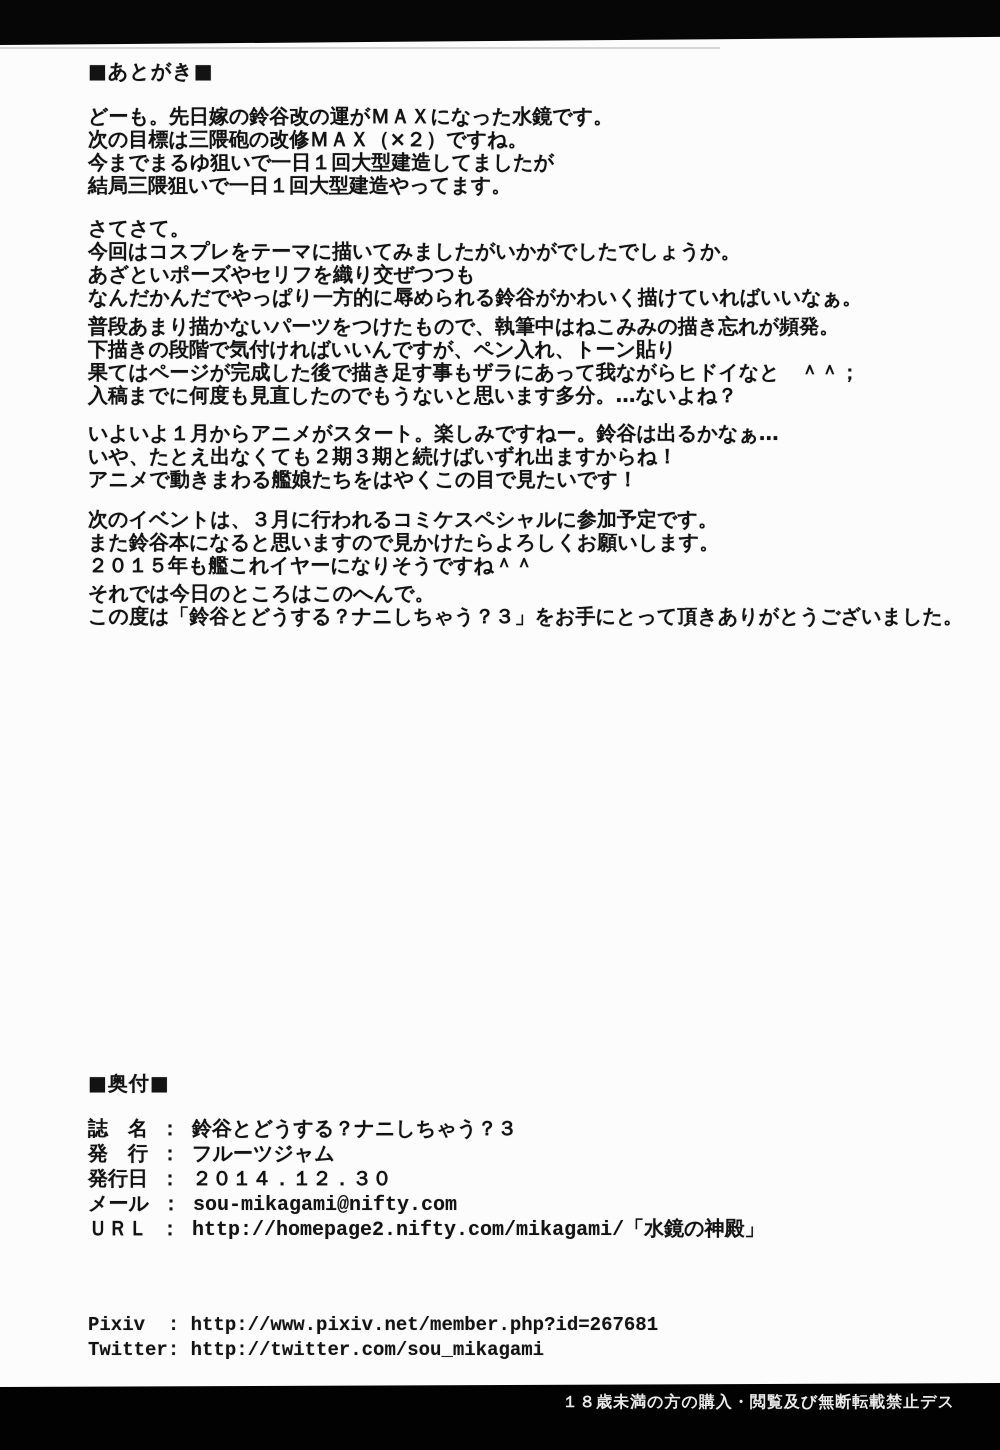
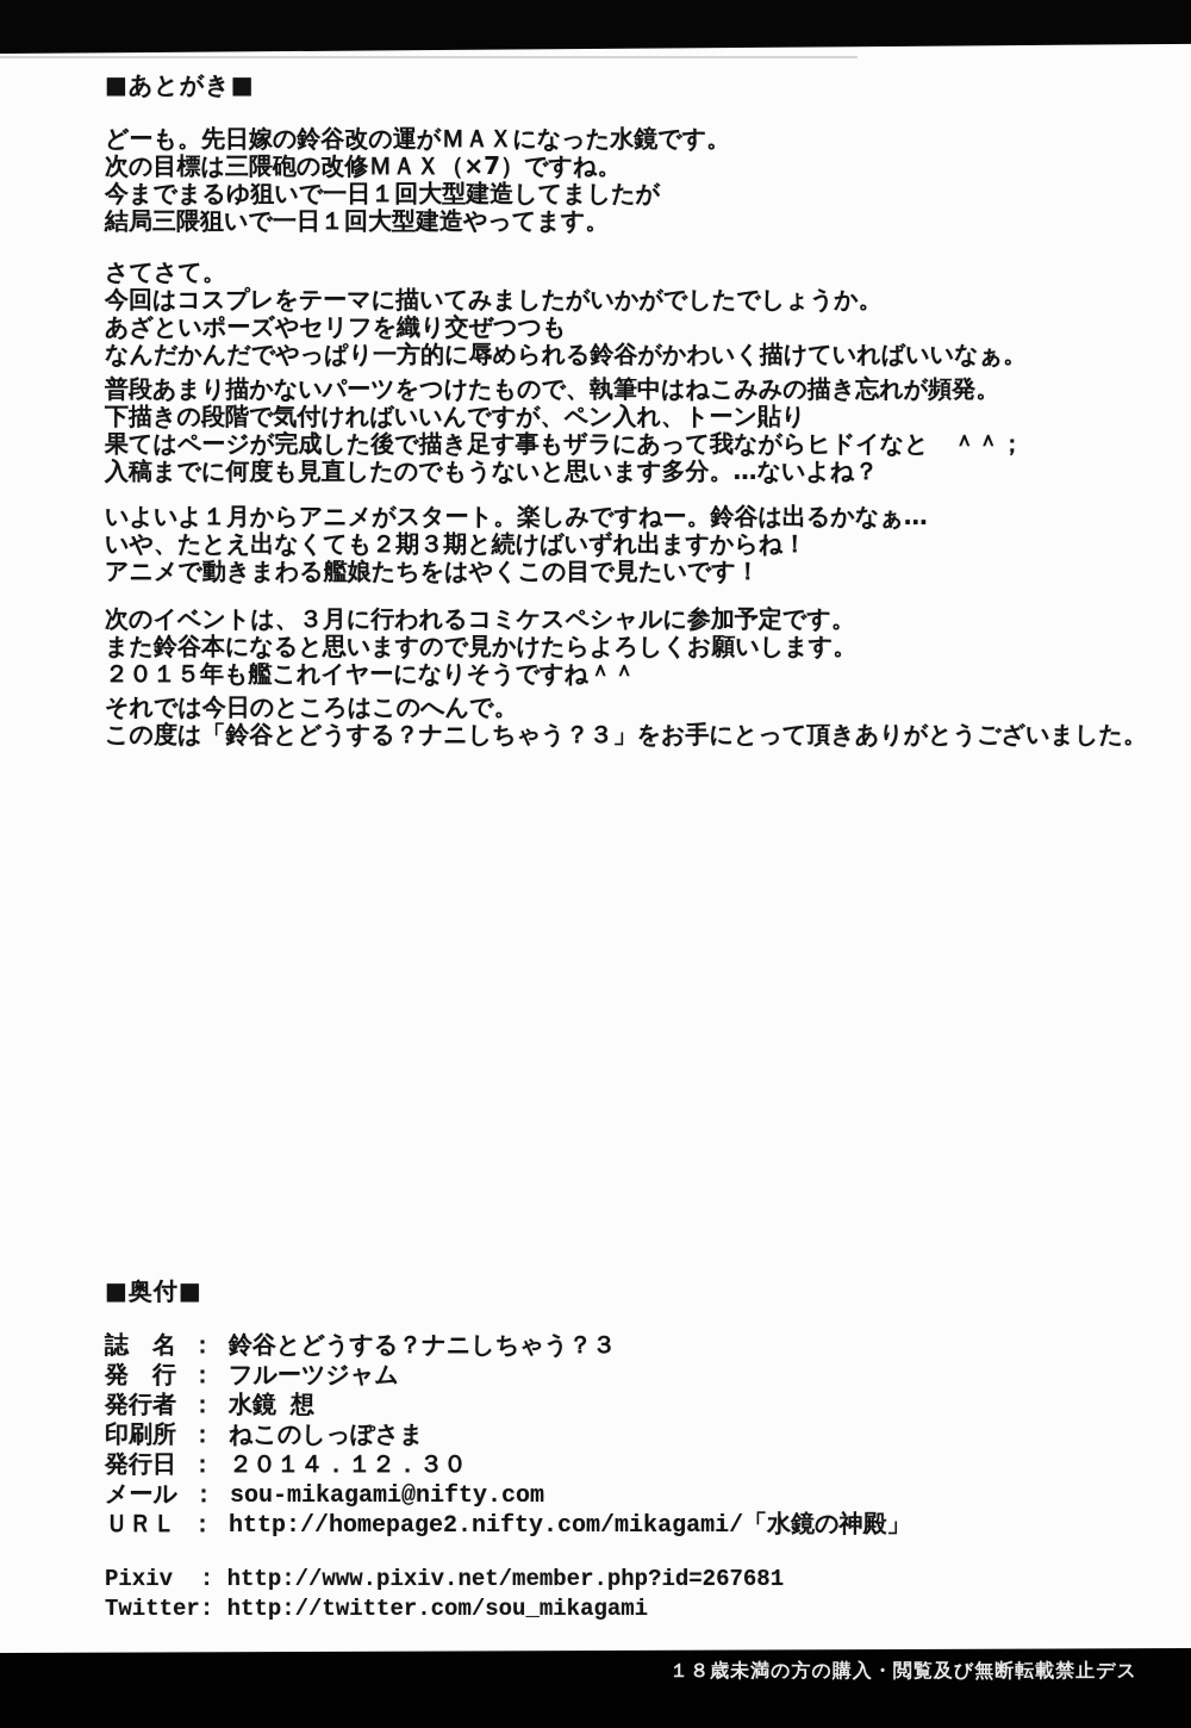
  ■あとがき■
  どーも。先日嫁の鈴谷改の運がＭＡＸになった水鏡です。
- 次の目標は三隈砲の改修ＭＡＸ（×２）ですね。
+ 次の目標は三隈砲の改修ＭＡＸ（×7）ですね。
  今までまるゆ狙いで一日１回大型建造してましたが
  結局三隈狙いで一日１回大型建造やってます。
  さてさて。
  今回はコスプレをテーマに描いてみましたがいかがでしたでしょうか。
  あざといポーズやセリフを織り交ぜつつも
  なんだかんだでやっぱり一方的に辱められる鈴谷がかわいく描けていればいいなぁ。
  普段あまり描かないパーツをつけたもので、執筆中はねこみみの描き忘れが頻発。
  下描きの段階で気付ければいいんですが、ペン入れ、トーン貼り
  果てはページが完成した後で描き足す事もザラにあって我ながらヒドイなと ＾＾；
  入稿までに何度も見直したのでもうないと思います多分。…ないよね？
  いよいよ１月からアニメがスタート。楽しみですねー。鈴谷は出るかなぁ…
  いや、たとえ出なくても２期３期と続けばいずれ出ますからね！
  アニメで動きまわる艦娘たちをはやくこの目で見たいです！
  次のイベントは、３月に行われるコミケスペシャルに参加予定です。
  また鈴谷本になると思いますので見かけたらよろしくお願いします。
  ２０１５年も艦これイヤーになりそうですね＾＾
  それでは今日のところはこのへんで。
  この度は「鈴谷とどうする？ナニしちゃう？３」をお手にとって頂きありがとうございました。
  ■奥付■
  誌 名 ： 鈴谷とどうする？ナニしちゃう？３
  発 行 ： フルーツジャム
+ 発行者 ： 水鏡 想
+ 印刷所 ： ねこのしっぽさま
  発行日 ： ２０１４．１２．３０
  メール ： sou-mikagami@nifty.com
  ＵＲＬ ： http://homepage2.nifty.com/mikagami/「水鏡の神殿」
  Pixiv : http://www.pixiv.net/member.php?id=267681
  Twitter: http://twitter.com/sou_mikagami
  １８歳未満の方の購入・閲覧及び無断転載禁止デス
